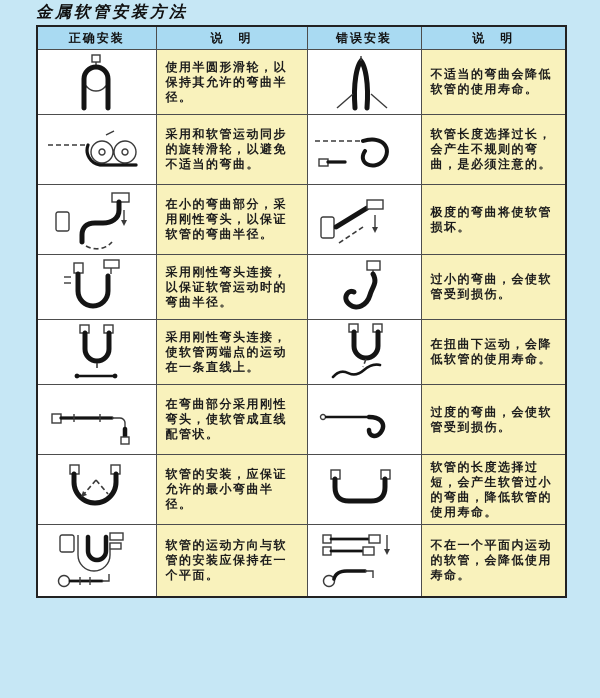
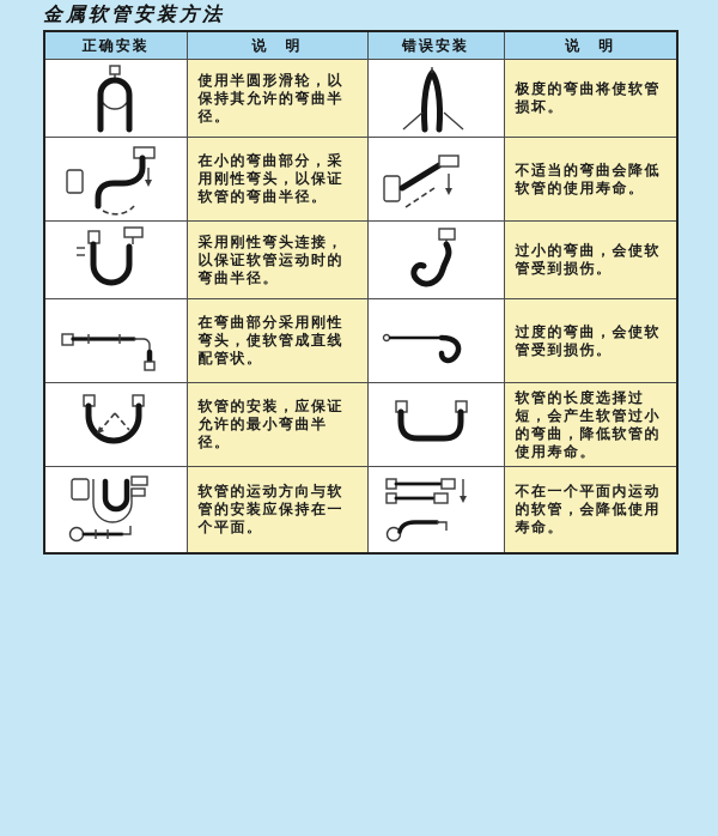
  金属软管安装方法
  正确安装	说 明	错误安装	说 明
- 	使用半圆形滑轮，以保持其允许的弯曲半径。		不适当的弯曲会降低软管的使用寿命。
+ 	使用半圆形滑轮，以保持其允许的弯曲半径。		极度的弯曲将使软管损坏。
- 	采用和软管运动同步的旋转滑轮，以避免不适当的弯曲。		软管长度选择过长，会产生不规则的弯曲，是必须注意的。
- 	在小的弯曲部分，采用刚性弯头，以保证软管的弯曲半径。		极度的弯曲将使软管损坏。
+ 	在小的弯曲部分，采用刚性弯头，以保证软管的弯曲半径。		不适当的弯曲会降低软管的使用寿命。
  	采用刚性弯头连接，以保证软管运动时的弯曲半径。		过小的弯曲，会使软管受到损伤。
- 	采用刚性弯头连接，使软管两端点的运动在一条直线上。		在扭曲下运动，会降低软管的使用寿命。
  	在弯曲部分采用刚性弯头，使软管成直线配管状。		过度的弯曲，会使软管受到损伤。
  	软管的安装，应保证允许的最小弯曲半径。		软管的长度选择过短，会产生软管过小的弯曲，降低软管的使用寿命。
  	软管的运动方向与软管的安装应保持在一个平面。		不在一个平面内运动的软管，会降低使用寿命。
